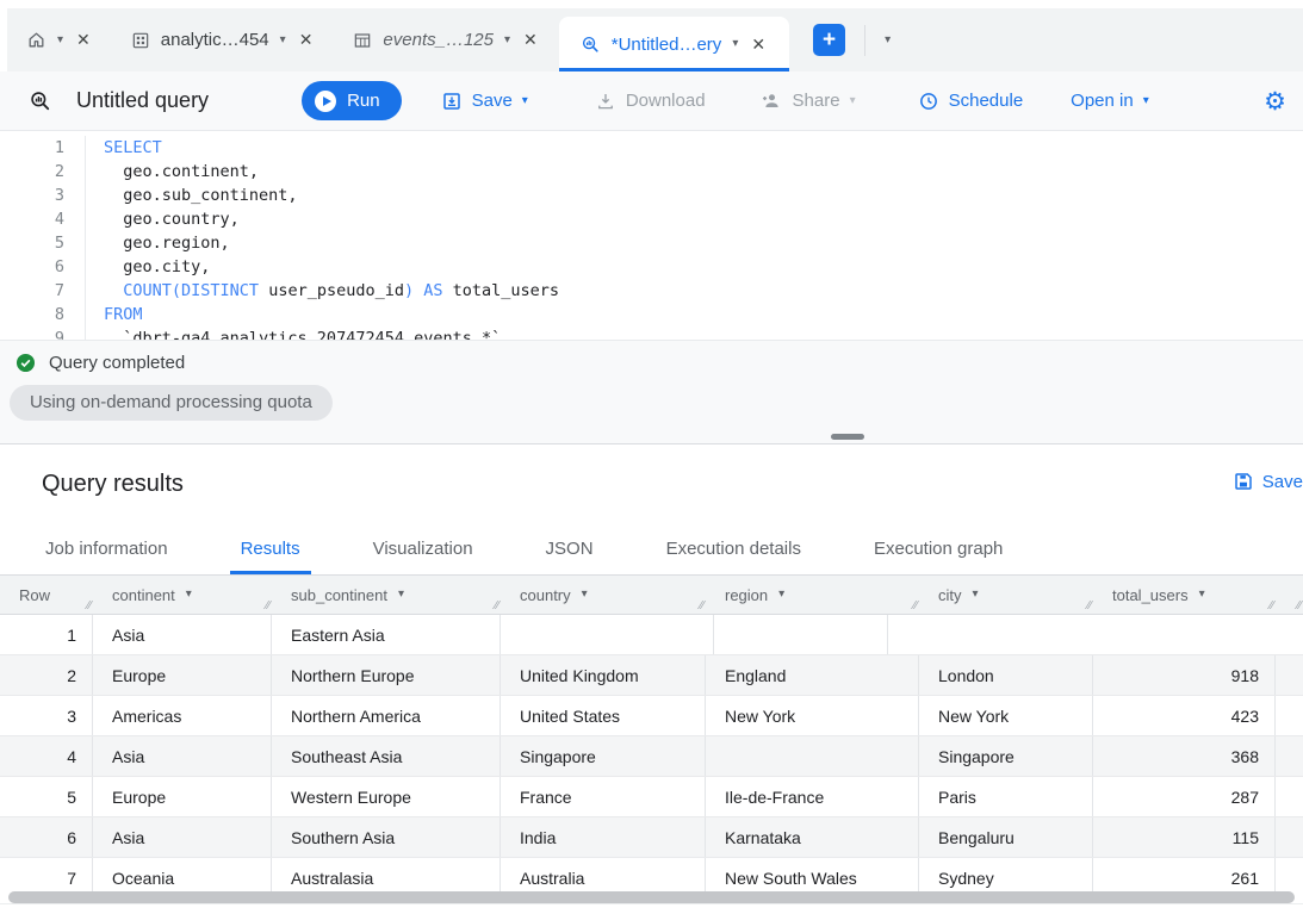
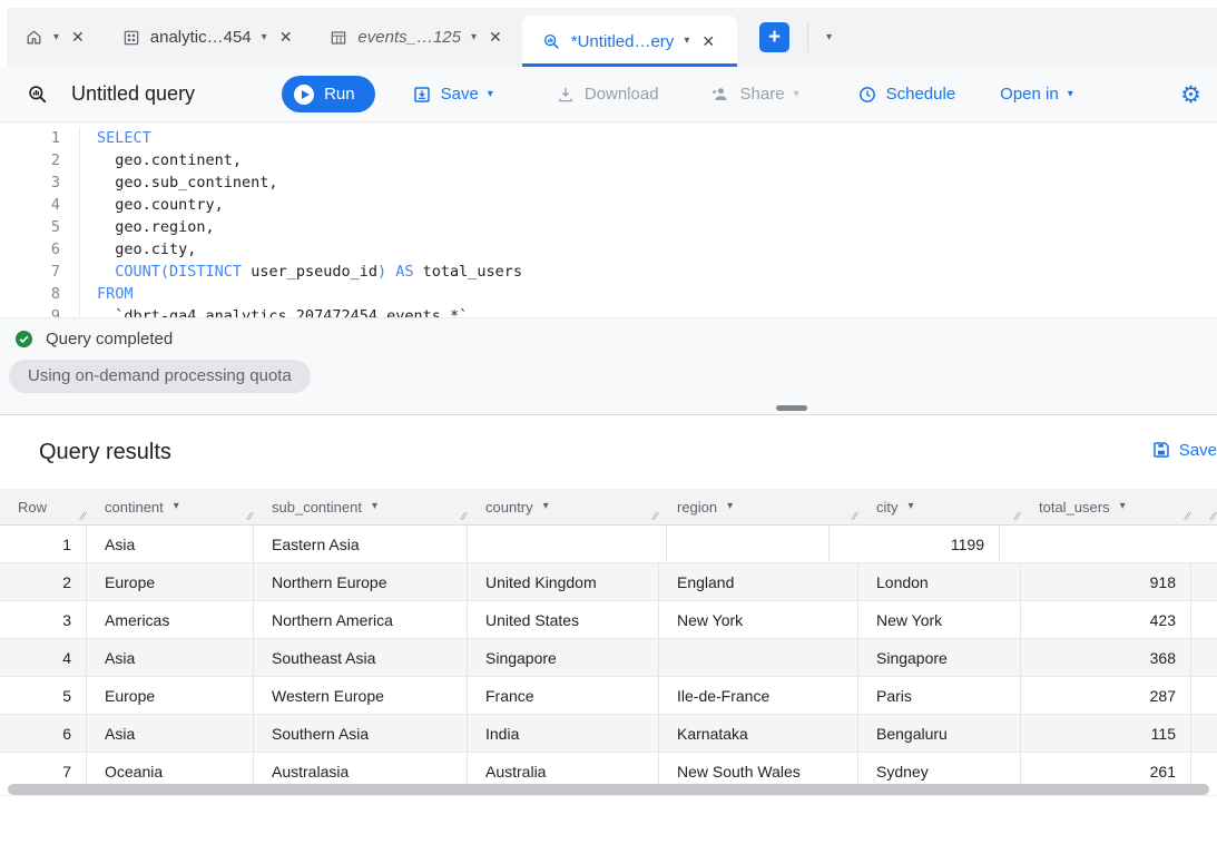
  ▾
  ✕
  analytic…454
  ▾
  ✕
  events_…125
  ▾
  ✕
  *Untitled…ery
  ▾
  ✕
  +
  ▾
  Untitled query
  Run
  Save
  ▾
  Download
  Share
  ▾
  Schedule
  Open in
  ▾
  ⚙
  1
  SELECT
  2
  geo.continent,
  3
  geo.sub_continent,
  4
  geo.country,
  5
  geo.region,
  6
  geo.city,
  7
  COUNT(DISTINCT user_pseudo_id) AS total_users
  8
  FROM
  9
  `dbrt-ga4.analytics_207472454.events_*`
  Query completed
  Using on-demand processing quota
  Query results
  Save
- Job information
- Results
- Visualization
- JSON
- Execution details
- Execution graph
  Row
  continent
  ▾
  sub_continent
  ▾
  country
  ▾
  region
  ▾
  city
  ▾
  total_users
  ▾
  1
  Asia
  Eastern Asia
+ 1199
  2
  Europe
  Northern Europe
  United Kingdom
  England
  London
  918
  3
  Americas
  Northern America
  United States
  New York
  New York
  423
  4
  Asia
  Southeast Asia
  Singapore
  Singapore
  368
  5
  Europe
  Western Europe
  France
  Ile-de-France
  Paris
  287
  6
  Asia
  Southern Asia
  India
  Karnataka
  Bengaluru
  115
  7
  Oceania
  Australasia
  Australia
  New South Wales
  Sydney
  261
